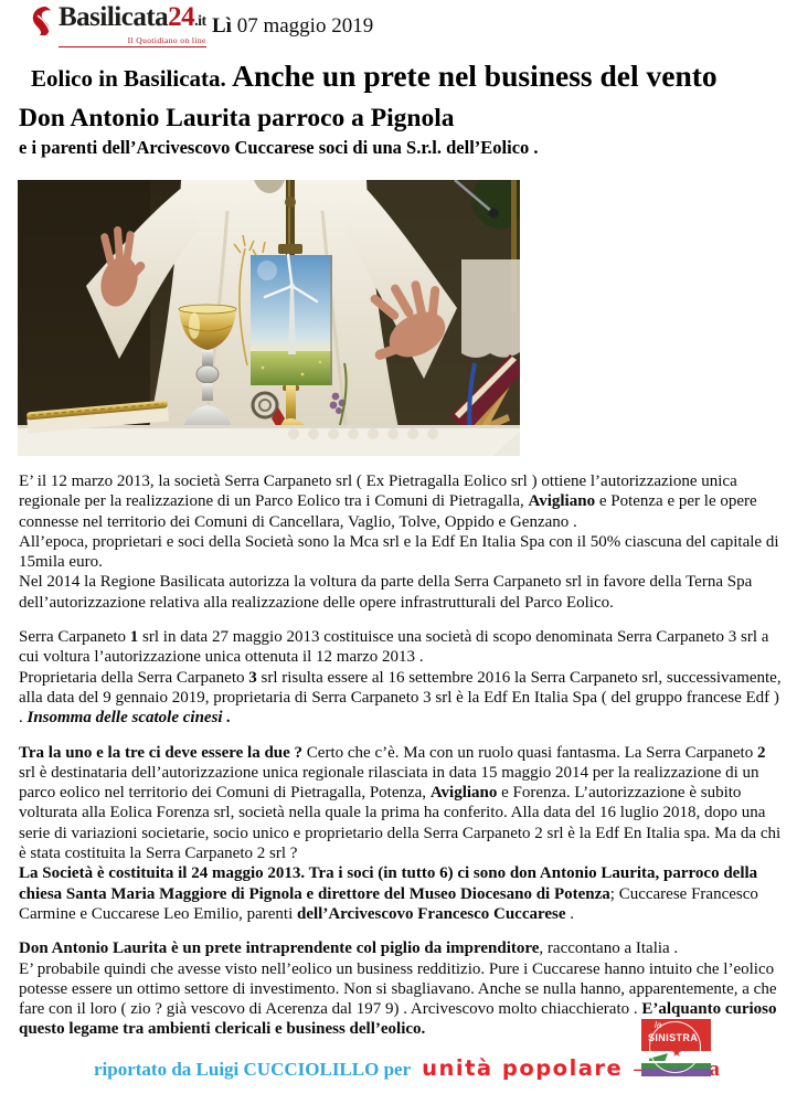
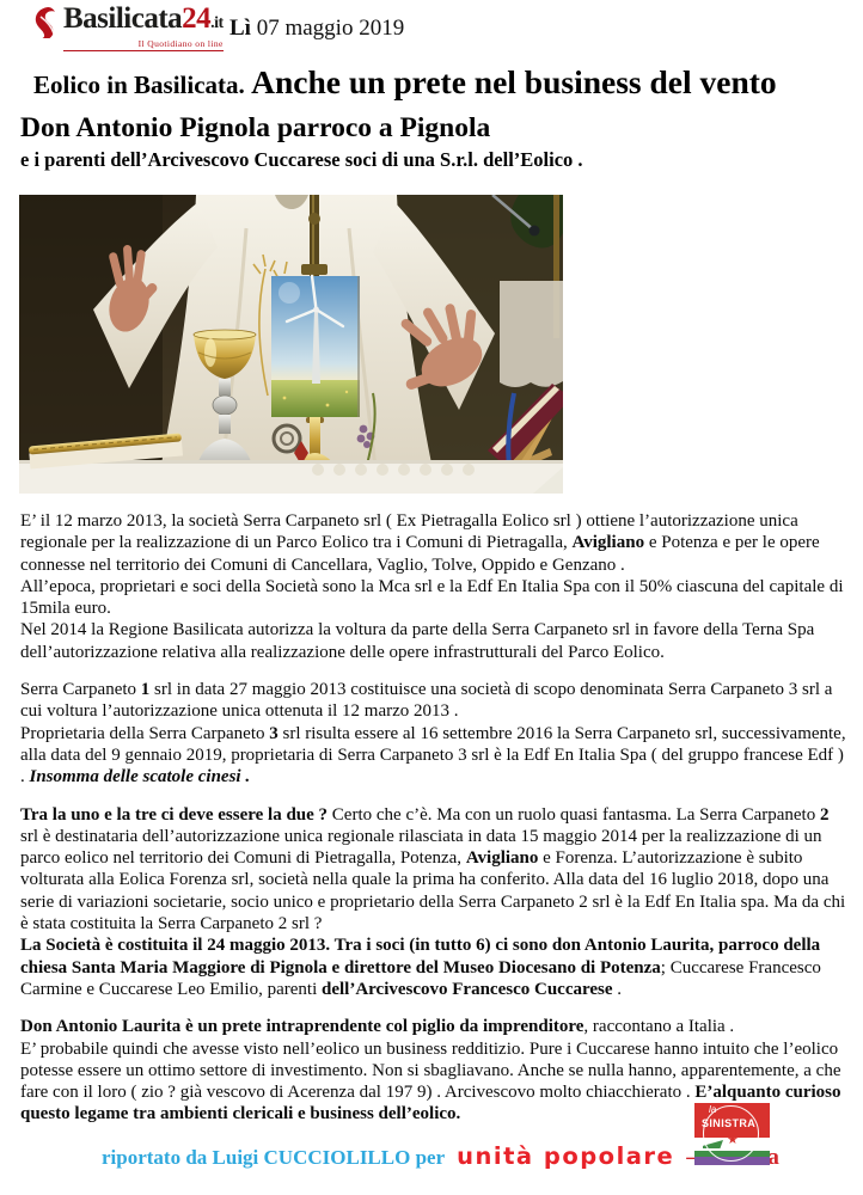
  Basilicata24.it
  Il Quotidiano on line
  Lì 07 maggio 2019
  Eolico in Basilicata. Anche un prete nel business del vento
- Don Antonio Laurita parroco a Pignola
+ Don Antonio Pignola parroco a Pignola
  e i parenti dell’Arcivescovo Cuccarese soci di una S.r.l. dell’Eolico .
  E’ il 12 marzo 2013, la società Serra Carpaneto srl ( Ex Pietragalla Eolico srl ) ottiene l’autorizzazione unica regionale per la realizzazione di un Parco Eolico tra i Comuni di Pietragalla, Avigliano e Potenza e per le opere connesse nel territorio dei Comuni di Cancellara, Vaglio, Tolve, Oppido e Genzano .
  All’epoca, proprietari e soci della Società sono la Mca srl e la Edf En Italia Spa con il 50% ciascuna del capitale di 15mila euro.
  Nel 2014 la Regione Basilicata autorizza la voltura da parte della Serra Carpaneto srl in favore della Terna Spa dell’autorizzazione relativa alla realizzazione delle opere infrastrutturali del Parco Eolico.
  Serra Carpaneto 1 srl in data 27 maggio 2013 costituisce una società di scopo denominata Serra Carpaneto 3 srl a cui voltura l’autorizzazione unica ottenuta il 12 marzo 2013 .
  Proprietaria della Serra Carpaneto 3 srl risulta essere al 16 settembre 2016 la Serra Carpaneto srl, successivamente, alla data del 9 gennaio 2019, proprietaria di Serra Carpaneto 3 srl è la Edf En Italia Spa ( del gruppo francese Edf ) . Insomma delle scatole cinesi .
  Tra la uno e la tre ci deve essere la due ? Certo che c’è. Ma con un ruolo quasi fantasma. La Serra Carpaneto 2 srl è destinataria dell’autorizzazione unica regionale rilasciata in data 15 maggio 2014 per la realizzazione di un parco eolico nel territorio dei Comuni di Pietragalla, Potenza, Avigliano e Forenza. L’autorizzazione è subito volturata alla Eolica Forenza srl, società nella quale la prima ha conferito. Alla data del 16 luglio 2018, dopo una serie di variazioni societarie, socio unico e proprietario della Serra Carpaneto 2 srl è la Edf En Italia spa. Ma da chi è stata costituita la Serra Carpaneto 2 srl ?
  La Società è costituita il 24 maggio 2013. Tra i soci (in tutto 6) ci sono don Antonio Laurita, parroco della chiesa Santa Maria Maggiore di Pignola e direttore del Museo Diocesano di Potenza; Cuccarese Francesco Carmine e Cuccarese Leo Emilio, parenti dell’Arcivescovo Francesco Cuccarese .
  Don Antonio Laurita è un prete intraprendente col piglio da imprenditore, raccontano a Italia .
  E’ probabile quindi che avesse visto nell’eolico un business redditizio. Pure i Cuccarese hanno intuito che l’eolico potesse essere un ottimo settore di investimento. Non si sbagliavano. Anche se nulla hanno, apparentemente, a che fare con il loro ( zio ? già vescovo di Acerenza dal 197 9) . Arcivescovo molto chiacchierato . E’alquanto curioso questo legame tra ambienti clericali e business dell’eolico.
  riportato da Luigi CUCCIOLILLO per unità popolare –a
  la
  SINISTRA
  ★
